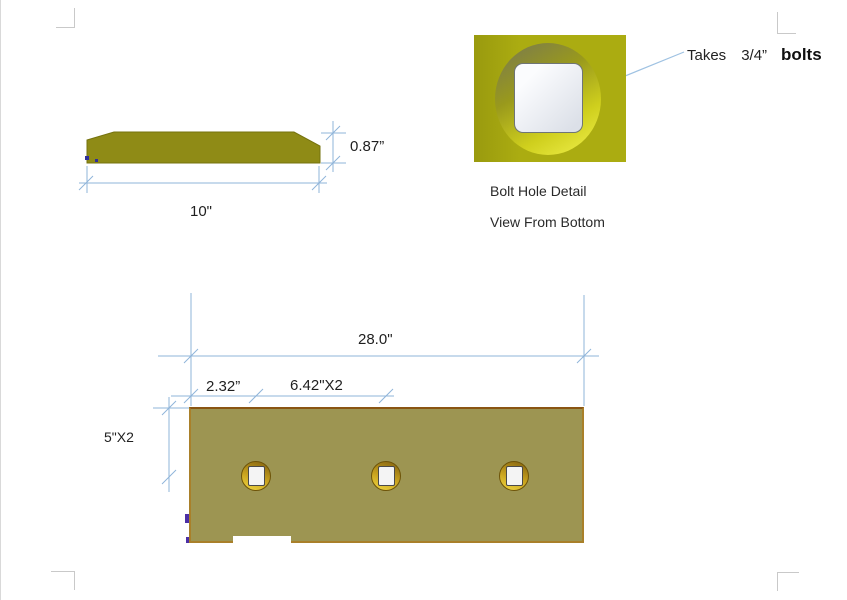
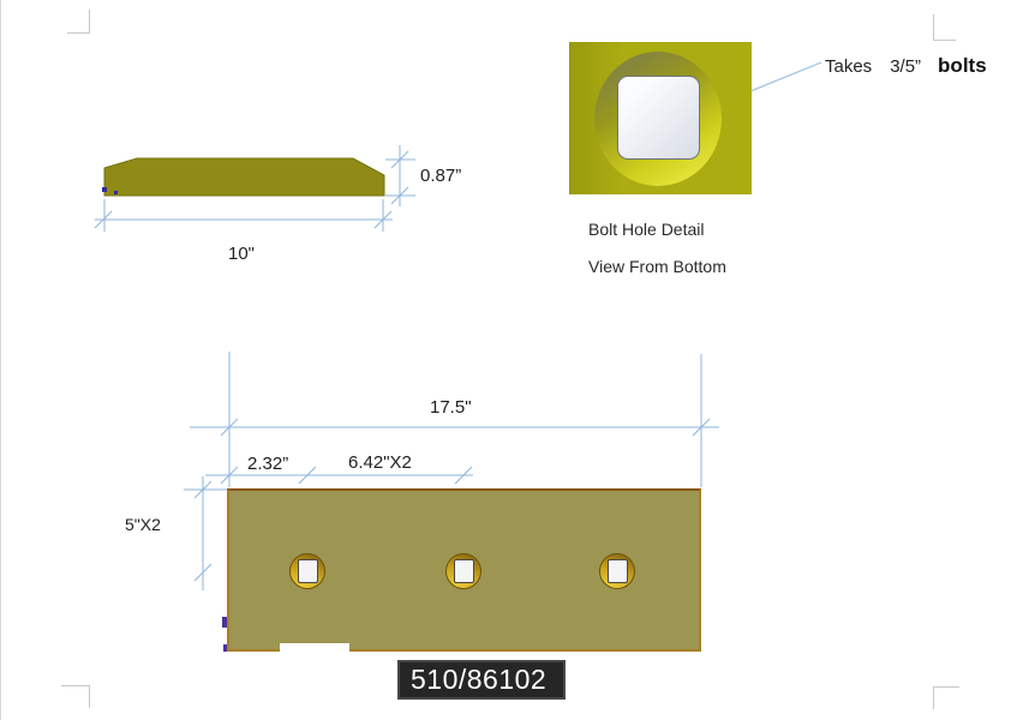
  0.87”
  10"
  Takes
- 3/4”
+ 3/5”
  bolts
  Bolt Hole Detail
  View From Bottom
- 28.0"
+ 17.5"
  2.32”
  6.42"X2
  5"X2
+ 510/86102
